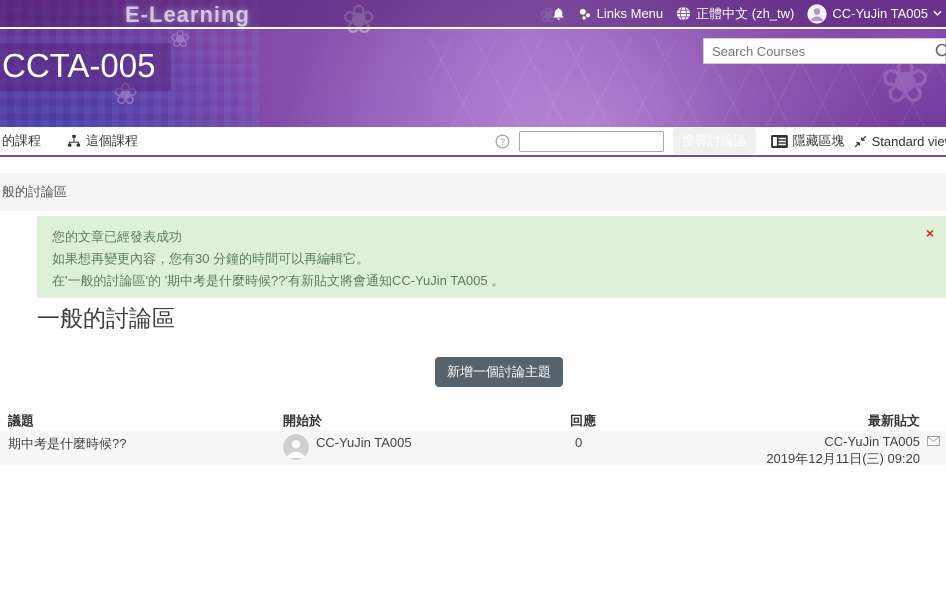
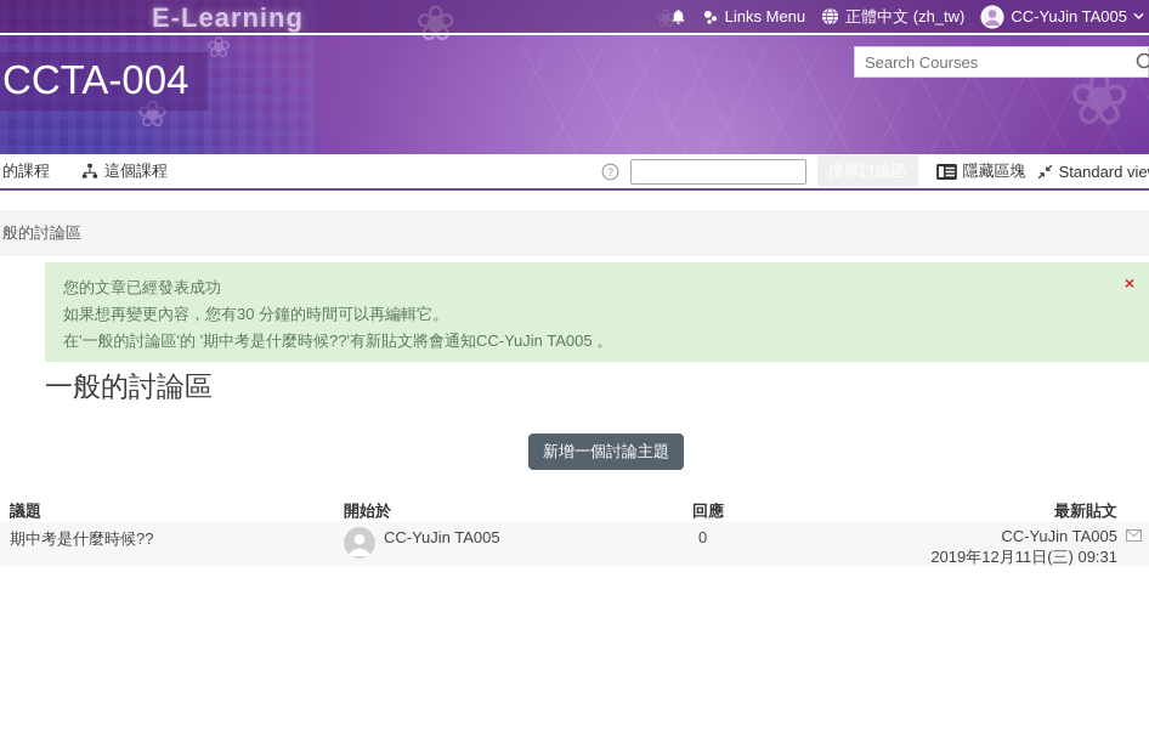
  ❀
  ❀
  ❀
  ❀
  ❀
  E-Learning
  Links Menu
  正體中文 (zh_tw)
  CC-YuJin TA005
- CCTA-005
+ CCTA-004
  Search Courses
  的課程
  這個課程
  ?
  隱藏區塊
  Standard vie
  般的討論區
  您的文章已經發表成功
  如果想再變更內容，您有30 分鐘的時間可以再編輯它。
  在'一般的討論區'的 '期中考是什麼時候??'有新貼文將會通知CC-YuJin TA005 。
  ×
  一般的討論區
  新增一個討論主題
  議題
  開始於
  回應
  最新貼文
  期中考是什麼時候??
  CC-YuJin TA005
  0
  CC-YuJin TA005
- 2019年12月11日(三) 09:20
+ 2019年12月11日(三) 09:31
